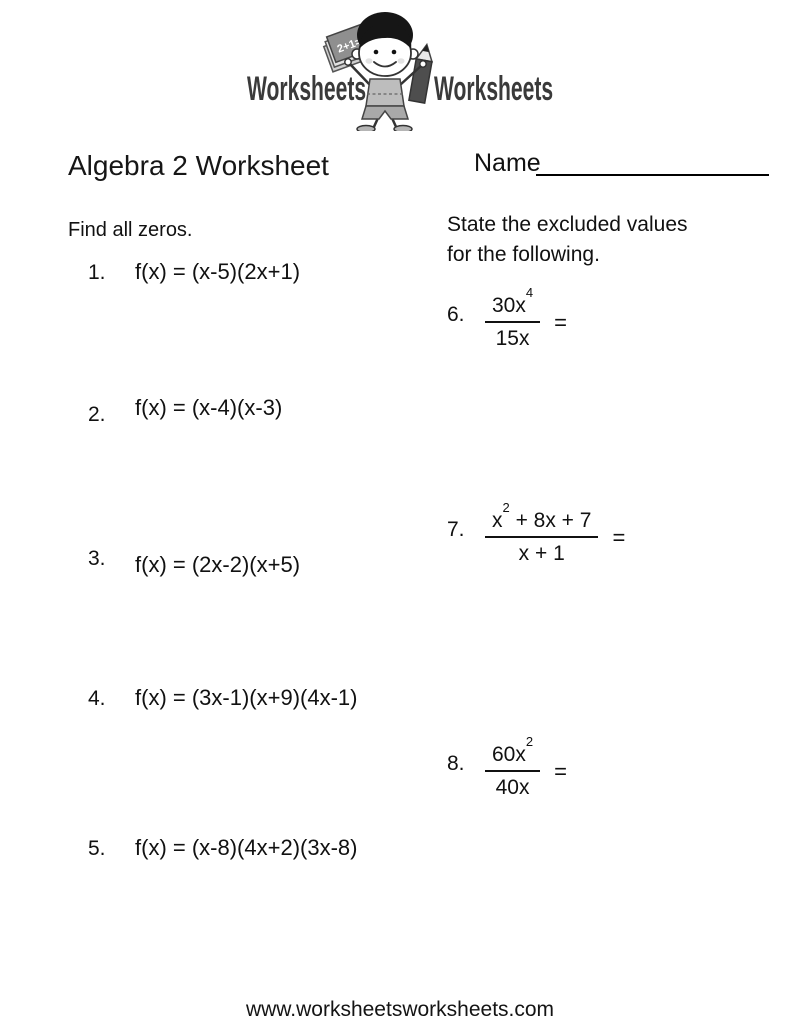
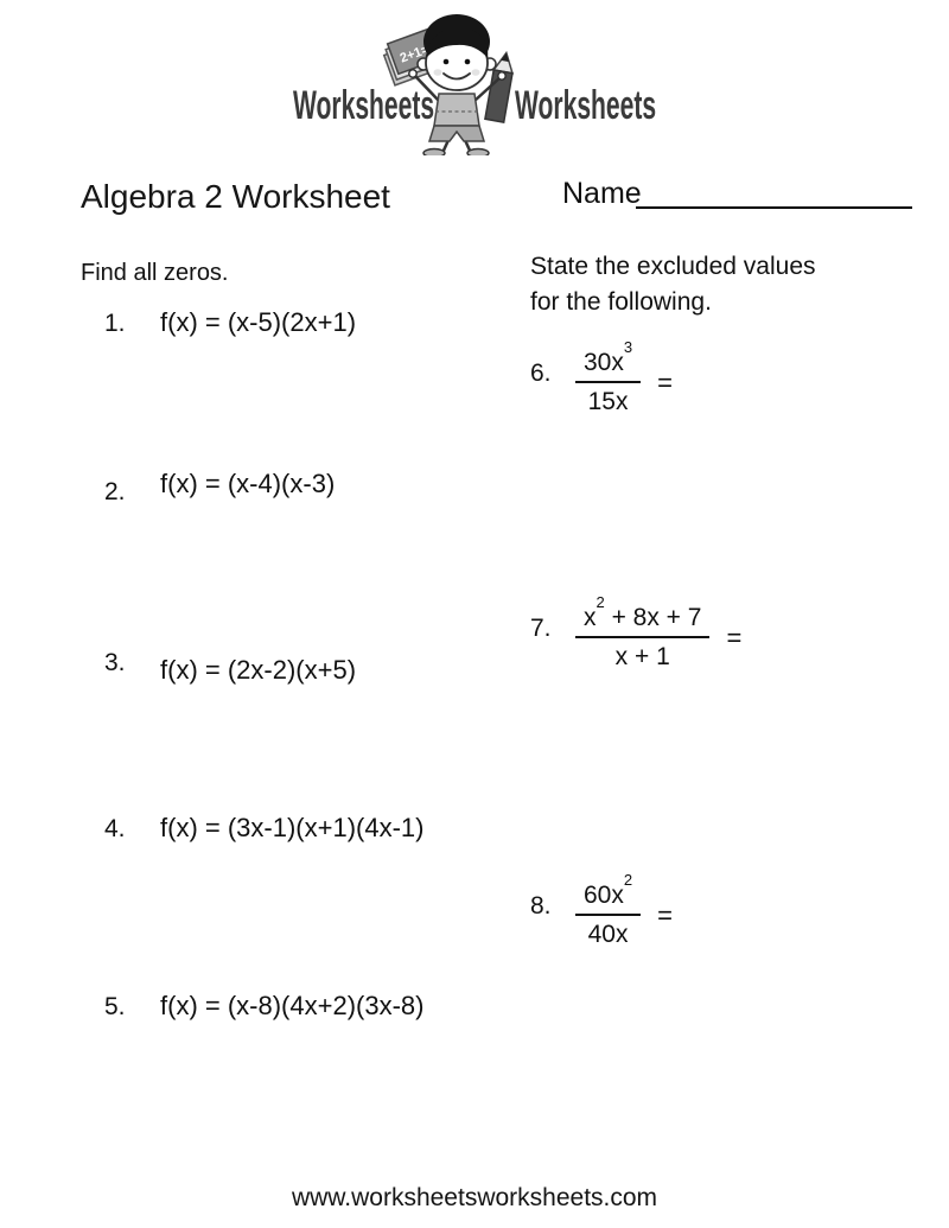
  Worksheets
  Worksheets
  Algebra 2 Worksheet
  Name
  Find all zeros.
  State the excluded values
  for the following.
  1.
  f(x) = (x-5)(2x+1)
  2.
  f(x) = (x-4)(x-3)
  3.
  f(x) = (2x-2)(x+5)
  4.
- f(x) = (3x-1)(x+9)(4x-1)
+ f(x) = (3x-1)(x+1)(4x-1)
  5.
  f(x) = (x-8)(4x+2)(3x-8)
  6.
- 30x4
+ 30x3
  15x
  =
  7.
  x2 + 8x + 7
  x + 1
  =
  8.
  60x2
  40x
  =
  www.worksheetsworksheets.com
